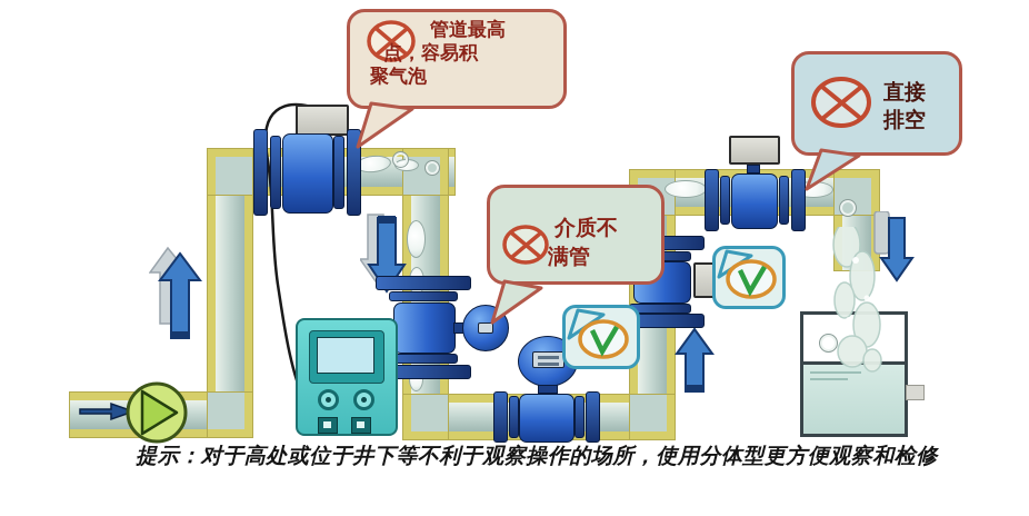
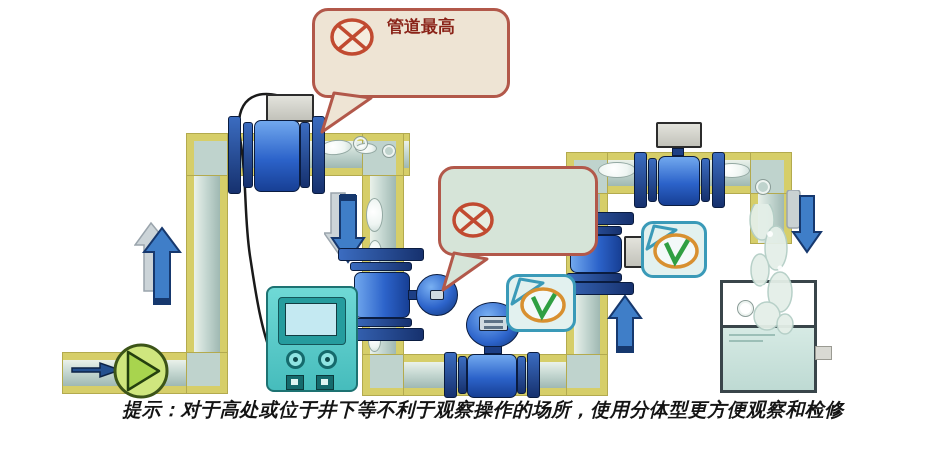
  管道最高
- 点，容易积
- 聚气泡
- 介质不
- 满管
- 直接
- 排空
  提示：对于高处或位于井下等不利于观察操作的场所，使用分体型更方便观察和检修
